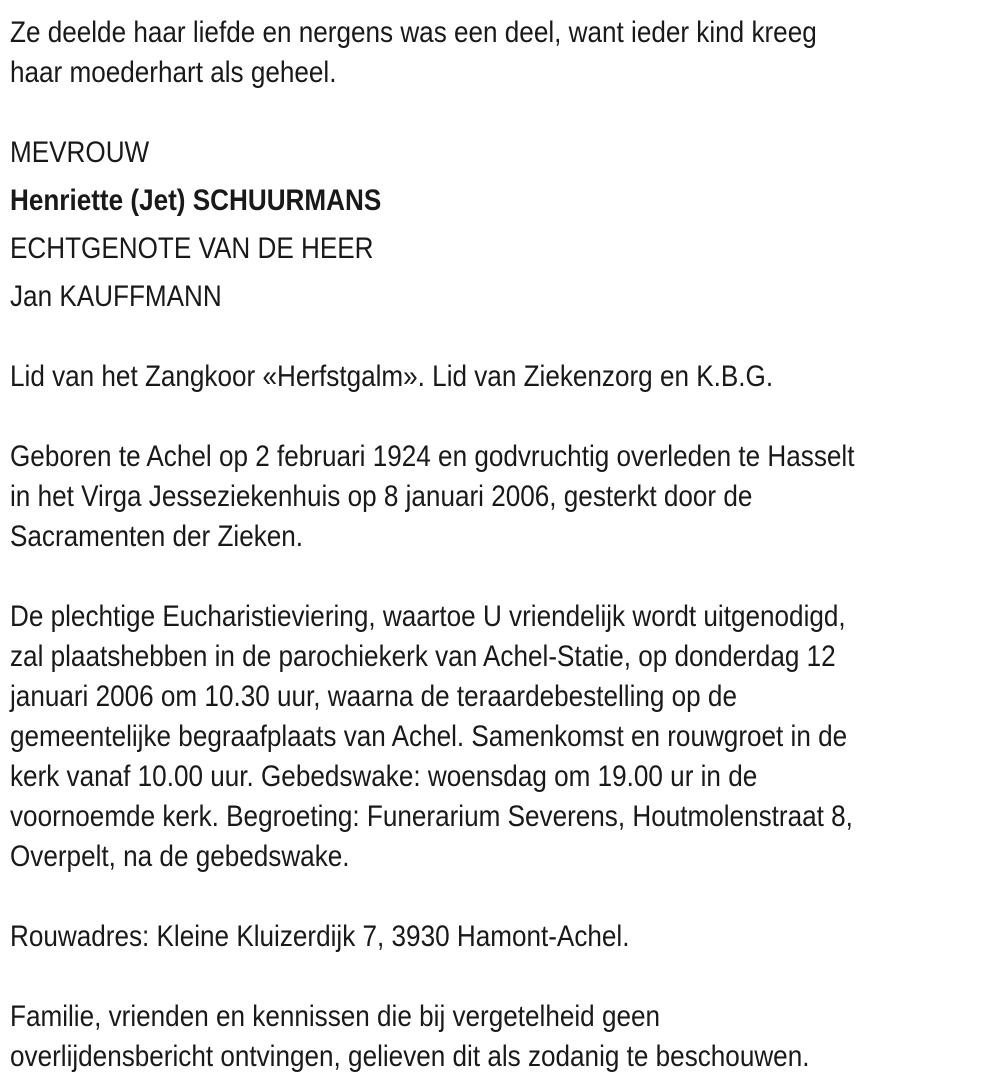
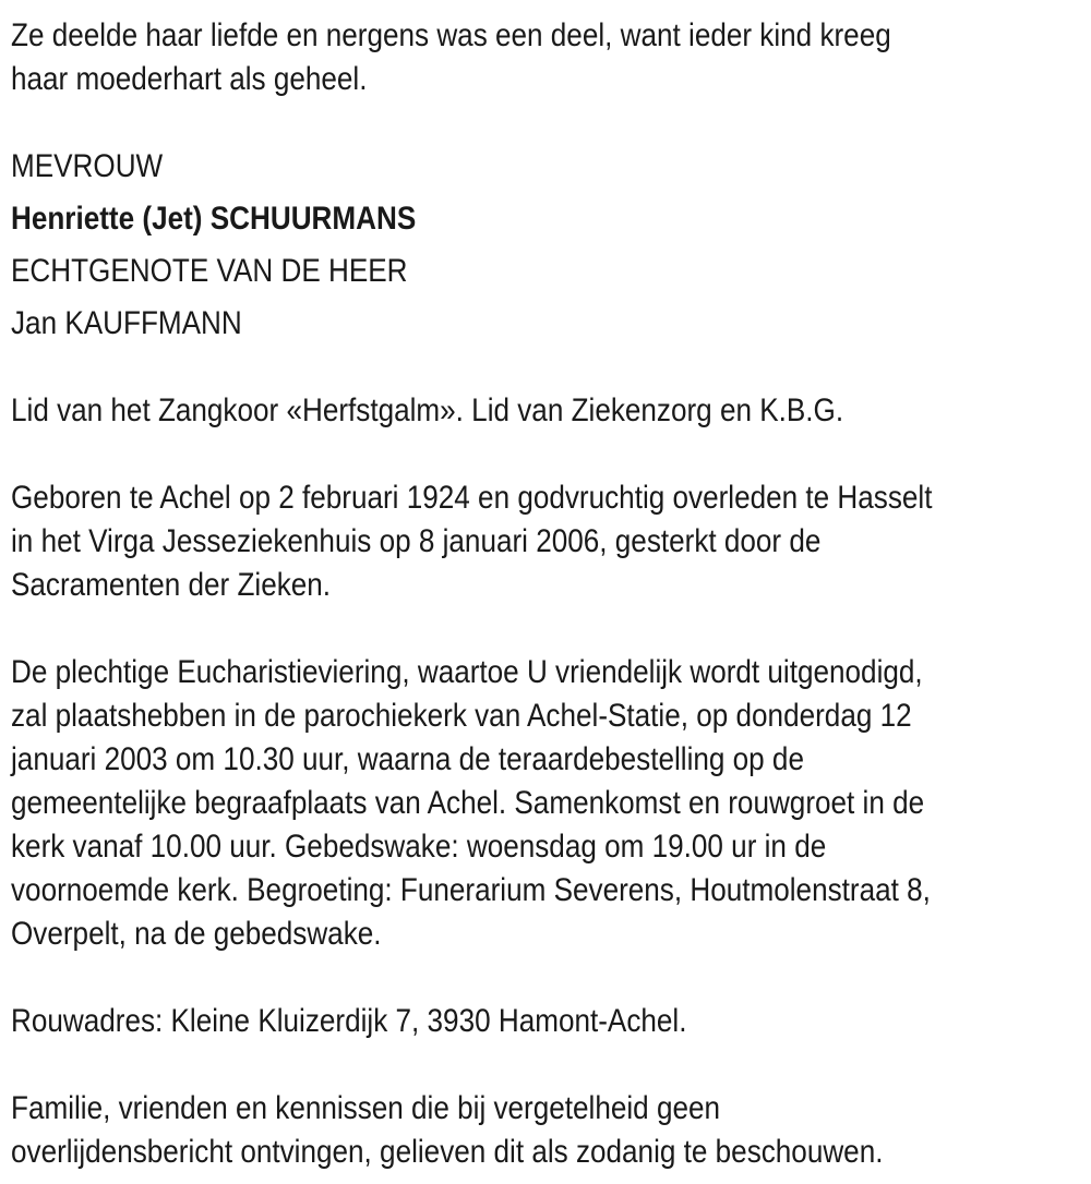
  Ze deelde haar liefde en nergens was een deel, want ieder kind kreeg
  haar moederhart als geheel.
  MEVROUW
  Henriette (Jet) SCHUURMANS
  ECHTGENOTE VAN DE HEER
  Jan KAUFFMANN
  Lid van het Zangkoor «Herfstgalm». Lid van Ziekenzorg en K.B.G.
  Geboren te Achel op 2 februari 1924 en godvruchtig overleden te Hasselt
  in het Virga Jesseziekenhuis op 8 januari 2006, gesterkt door de
  Sacramenten der Zieken.
  De plechtige Eucharistieviering, waartoe U vriendelijk wordt uitgenodigd,
  zal plaatshebben in de parochiekerk van Achel-Statie, op donderdag 12
- januari 2006 om 10.30 uur, waarna de teraardebestelling op de
+ januari 2003 om 10.30 uur, waarna de teraardebestelling op de
  gemeentelijke begraafplaats van Achel. Samenkomst en rouwgroet in de
  kerk vanaf 10.00 uur. Gebedswake: woensdag om 19.00 ur in de
  voornoemde kerk. Begroeting: Funerarium Severens, Houtmolenstraat 8,
  Overpelt, na de gebedswake.
  Rouwadres: Kleine Kluizerdijk 7, 3930 Hamont-Achel.
  Familie, vrienden en kennissen die bij vergetelheid geen
  overlijdensbericht ontvingen, gelieven dit als zodanig te beschouwen.
